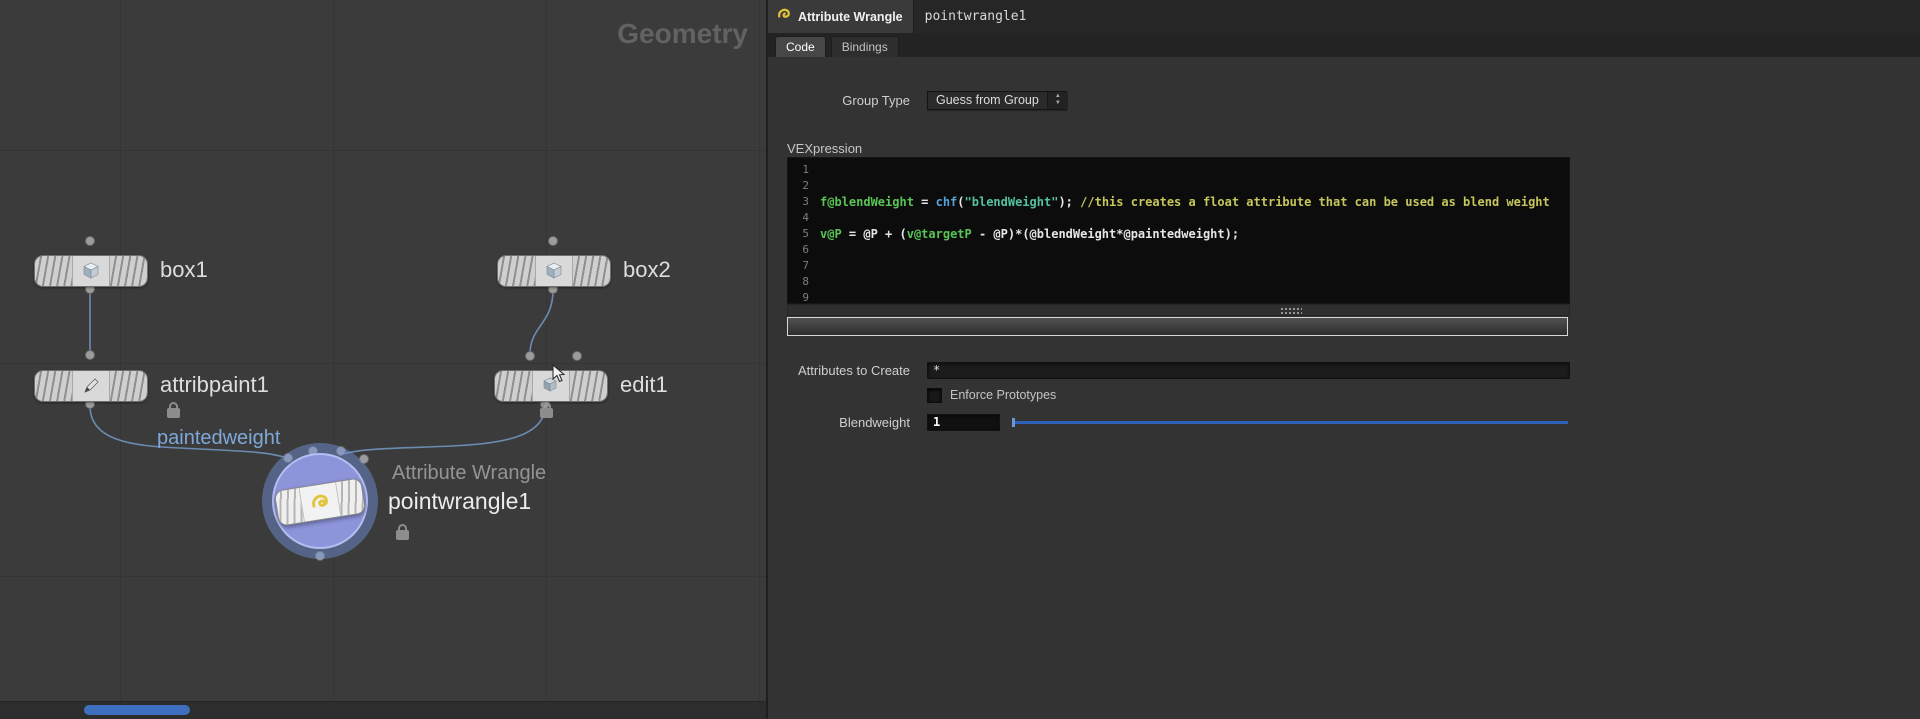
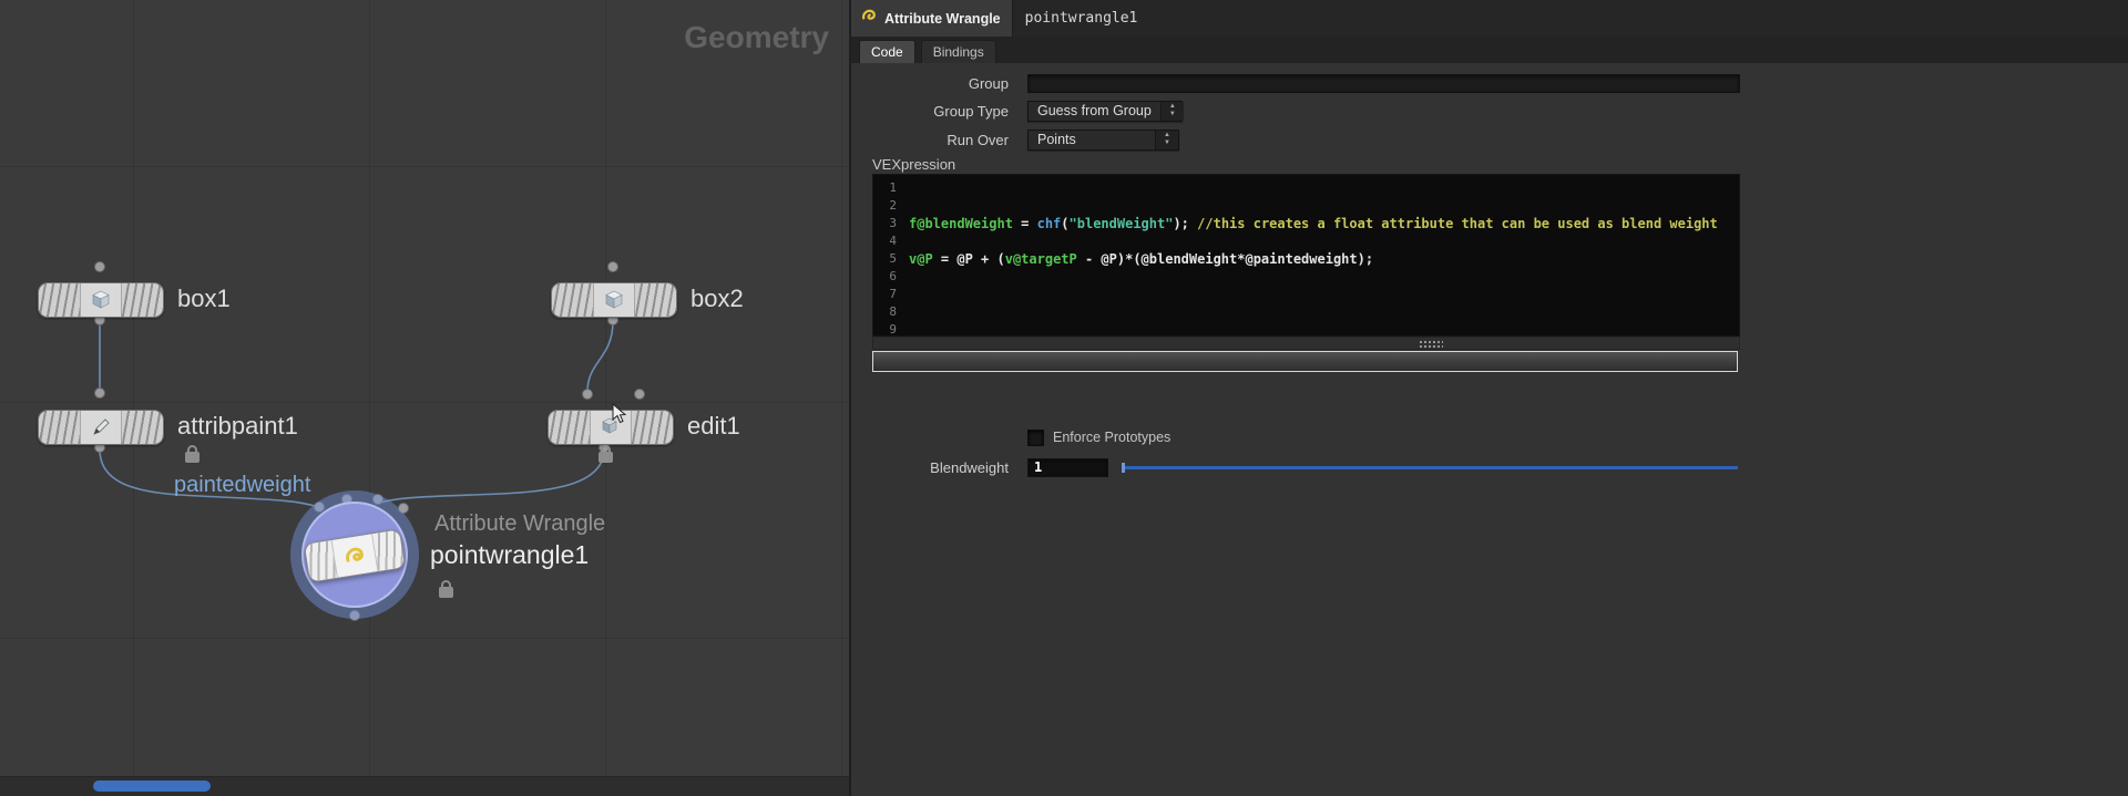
  Geometry
  box1
  box2
  attribpaint1
  paintedweight
  edit1
  Attribute Wrangle
  pointwrangle1
  Attribute Wrangle
  pointwrangle1
  Code
  Bindings
+ Group
  Group Type
  Guess from Group
+ Run Over
+ Points
  VEXpression
  1
  2
  3
  4
  5
  6
  7
  8
  9
  f@blendWeight = chf("blendWeight"); //this creates a float attribute that can be used as blend weight
  v@P = @P + (v@targetP - @P)*(@blendWeight*@paintedweight);
- Attributes to Create
- *
  Enforce Prototypes
  Blendweight
  1
